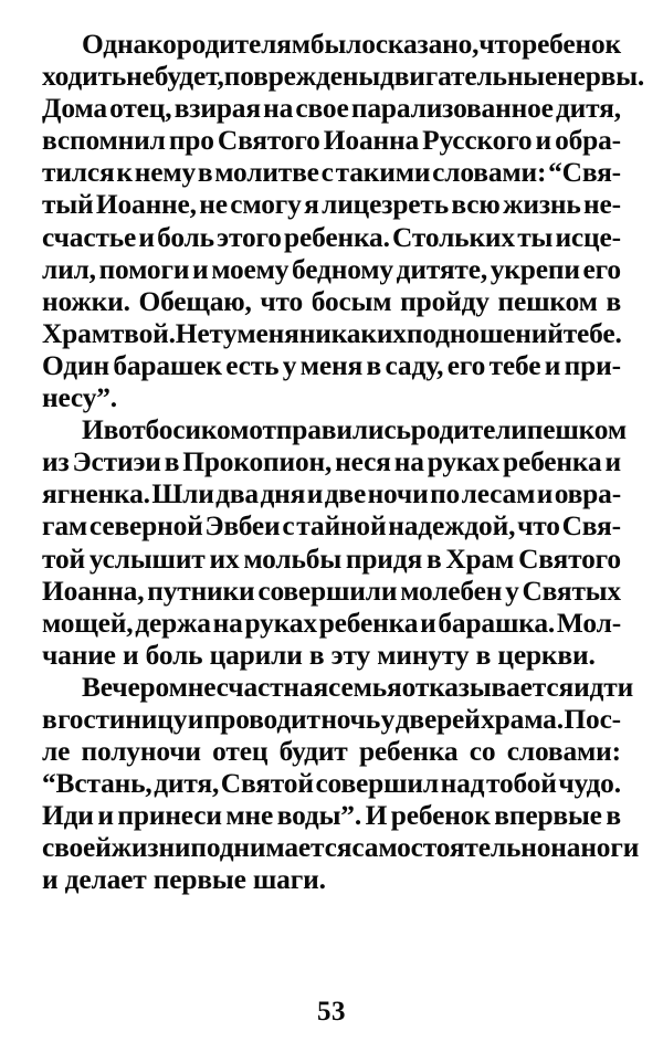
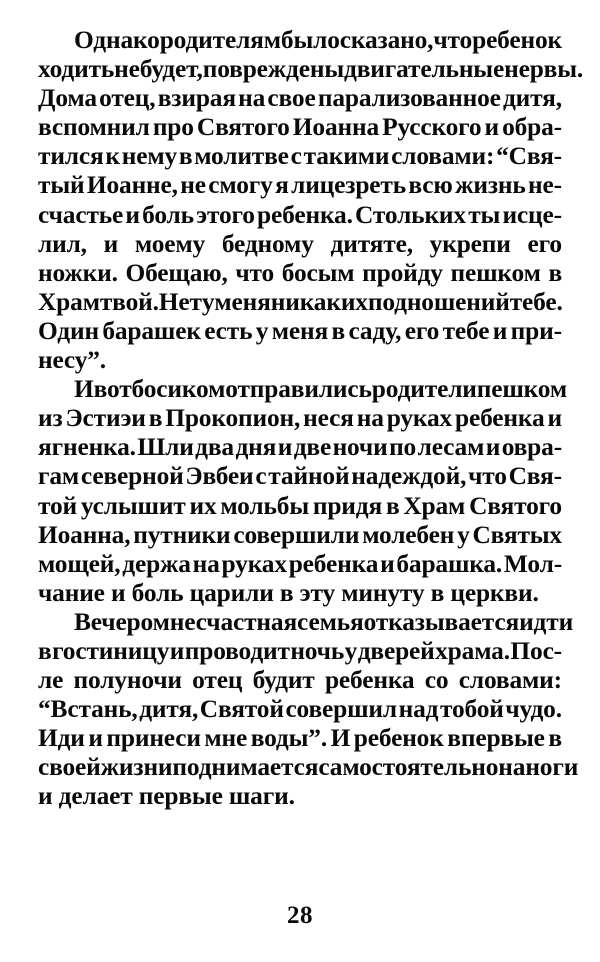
  Однако
  родителям
  было
  сказано,
  что
  ребенок
  ходить
  не
  будет,
  повреждены
  двигательные
  нервы.
  Дома
  отец,
  взирая
  на
  свое
  парализованное
  дитя,
  вспомнил
  про
  Святого
  Иоанна
  Русского
  и
  обра-
  тился
  к
  нему
  в
  молитве
  с
  такими
  словами:
  “Свя-
  тый
  Иоанне,
  не
  смогу
  я
  лицезреть
  всю
  жизнь
  не-
  счастье
  и
  боль
  этого
  ребенка.
  Стольких
  ты
  исце-
  лил,
- помоги
  и
  моему
  бедному
  дитяте,
  укрепи
  его
  ножки.
  Обещаю,
  что
  босым
  пройду
  пешком
  в
  Храм
  твой.
  Нет
  у
  меня
  никаких
  подношений
  тебе.
  Один
  барашек
  есть
  у
  меня
  в
  саду,
  его
  тебе
  и
  при-
  несу”.
  И
  вот
  босиком
  отправились
  родители
  пешком
  из
  Эстиэи
  в
  Прокопион,
  неся
  на
  руках
  ребенка
  и
  ягненка.
  Шли
  два
  дня
  и
  две
  ночи
  по
  лесам
  и
  овра-
  гам
  северной
  Эвбеи
  с
  тайной
  надеждой,
  что
  Свя-
  той
  услышит
  их
  мольбы
  придя
  в
  Храм
  Святого
  Иоанна,
  путники
  совершили
  молебен
  у
  Святых
  мощей,
  держа
  на
  руках
  ребенка
  и
  барашка.
  Мол-
  чание и боль царили в эту минуту в церкви.
  Вечером
  несчастная
  семья
  отказывается
  идти
  в
  гостиницу
  и
  проводит
  ночь
  у
  дверей
  храма.
  Пос-
  ле
  полуночи
  отец
  будит
  ребенка
  со
  словами:
  “Встань,
  дитя,
  Святой
  совершил
  над
  тобой
  чудо.
  Иди
  и
  принеси
  мне
  воды”.
  И
  ребенок
  впервые
  в
  своей
  жизни
  поднимается
  самостоятельно
  на
  ноги
  и делает первые шаги.
- 53
+ 28
